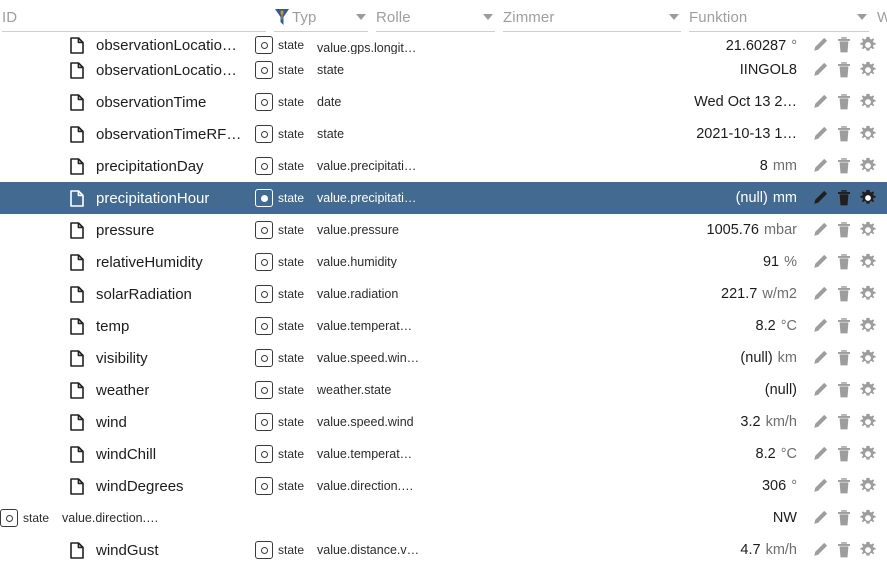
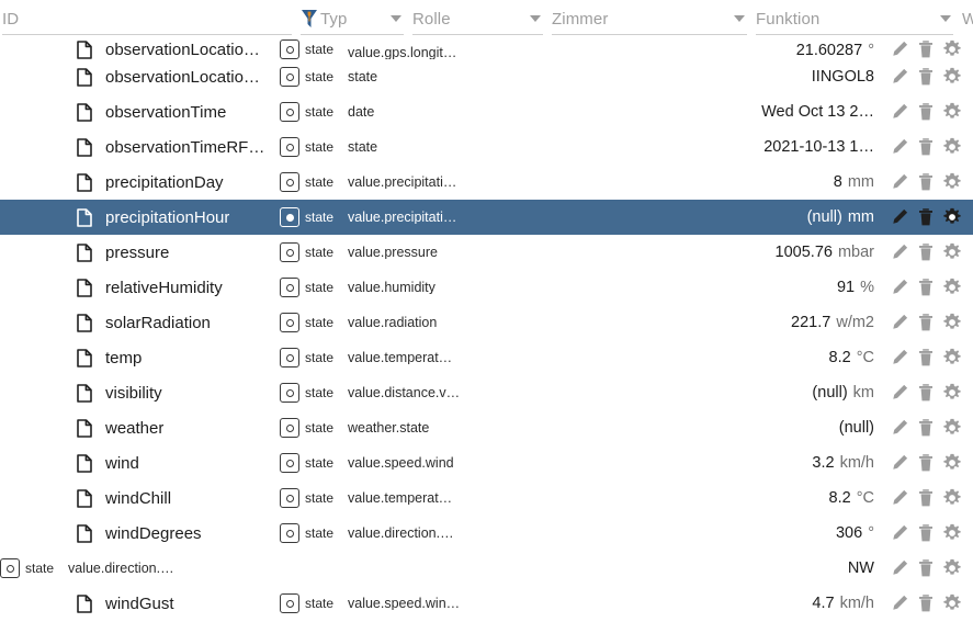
  ID
  Typ
  Rolle
  Zimmer
  Funktion
  observationLocatio…
  state
  value.gps.longit…
  21.60287
  °
  observationLocatio…
  state
  state
  IINGOL8
  observationTime
  state
  date
  Wed Oct 13 2…
  observationTimeRF…
  state
  state
  2021-10-13 1…
  precipitationDay
  state
  value.precipitati…
  8
  mm
  precipitationHour
  state
  value.precipitati…
  (null)
  mm
  pressure
  state
  value.pressure
  1005.76
  mbar
  relativeHumidity
  state
  value.humidity
  91
  %
  solarRadiation
  state
  value.radiation
  221.7
  w/m2
  temp
  state
  value.temperat…
  8.2
  °C
  visibility
  state
- value.speed.win…
+ value.distance.v…
  (null)
  km
  weather
  state
  weather.state
  (null)
  wind
  state
  value.speed.wind
  3.2
  km/h
  windChill
  state
  value.temperat…
  8.2
  °C
  windDegrees
  state
  value.direction.…
  306
  °
  state
  value.direction.…
  NW
  windGust
  state
- value.distance.v…
+ value.speed.win…
  4.7
  km/h
